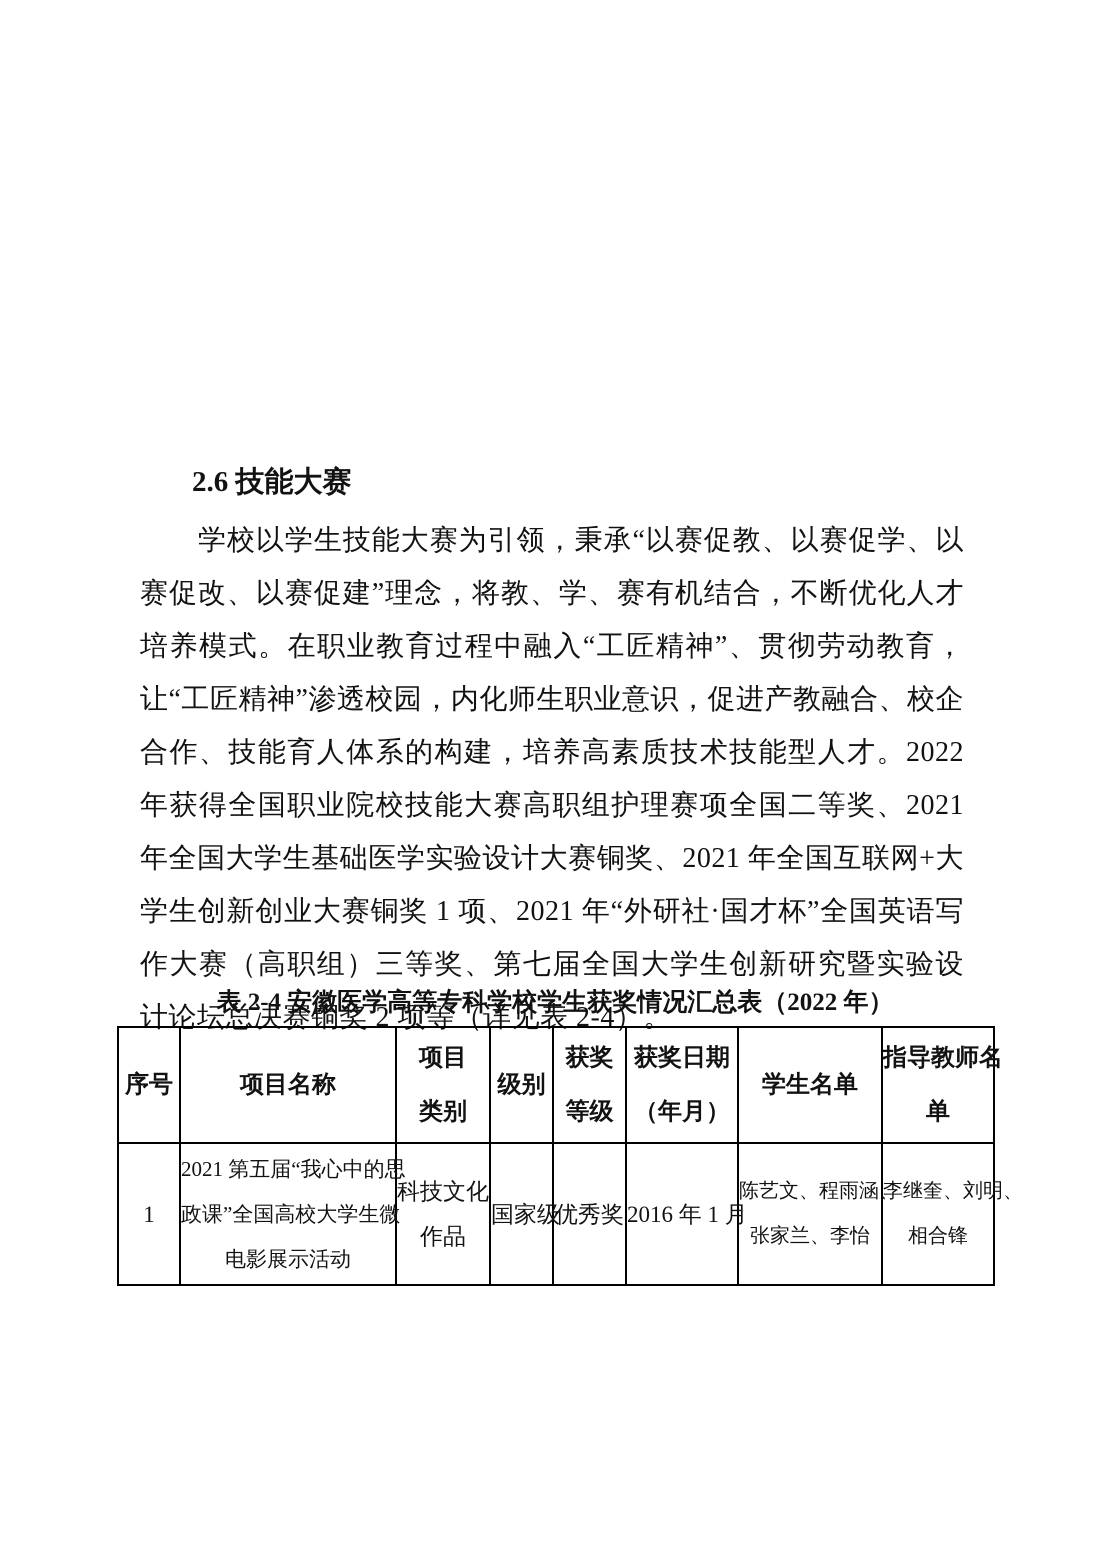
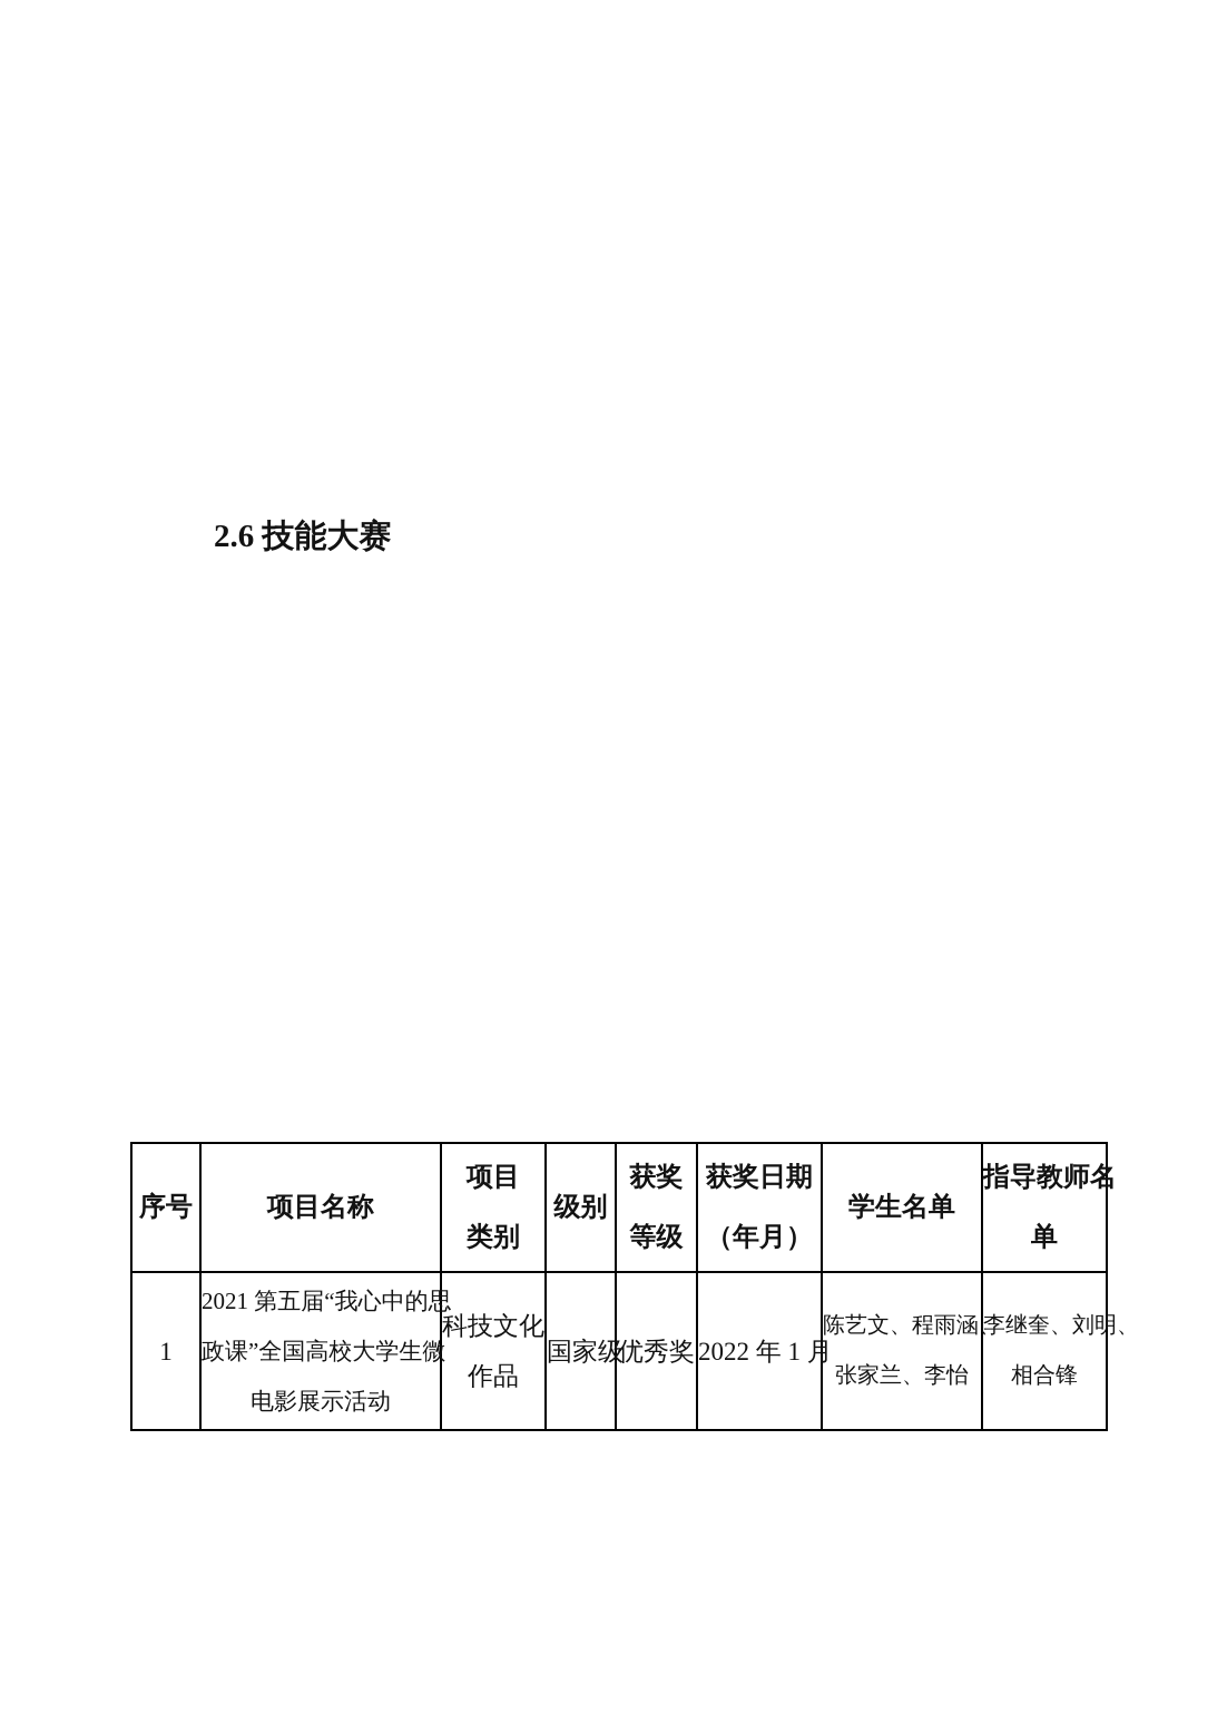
  2.6 技能大赛
- 学校以学生技能大赛为引领，秉承“以赛促教、以赛促学、以赛促改、以赛促建”理念，将教、学、赛有机结合，不断优化人才培养模式。在职业教育过程中融入“工匠精神”、贯彻劳动教育，让“工匠精神”渗透校园，内化师生职业意识，促进产教融合、校企合作、技能育人体系的构建，培养高素质技术技能型人才。2022 年获得全国职业院校技能大赛高职组护理赛项全国二等奖、2021 年全国大学生基础医学实验设计大赛铜奖、2021 年全国互联网+大学生创新创业大赛铜奖 1 项、2021 年“外研社·国才杯”全国英语写作大赛（高职组）三等奖、第七届全国大学生创新研究暨实验设计论坛总决赛铜奖 2 项等（详见表 2-4）。
- 表 2-4 安徽医学高等专科学校学生获奖情况汇总表（2022 年）
  序号	项目名称	项目 类别	级别	获奖 等级	获奖日期 （年月）	学生名单	指导教师名 单
- 1	2021 第五届“我心中的思 政课”全国高校大学生微 电影展示活动	科技文化 作品	国家级	优秀奖	2016 年 1 月	陈艺文、程雨涵 张家兰、李怡	李继奎、刘明、 相合锋
+ 1	2021 第五届“我心中的思 政课”全国高校大学生微 电影展示活动	科技文化 作品	国家级	优秀奖	2022 年 1 月	陈艺文、程雨涵 张家兰、李怡	李继奎、刘明、 相合锋
